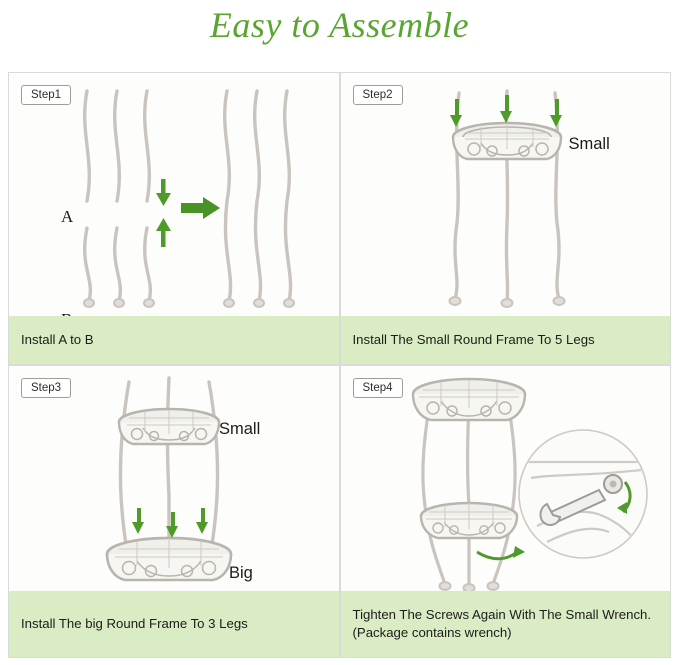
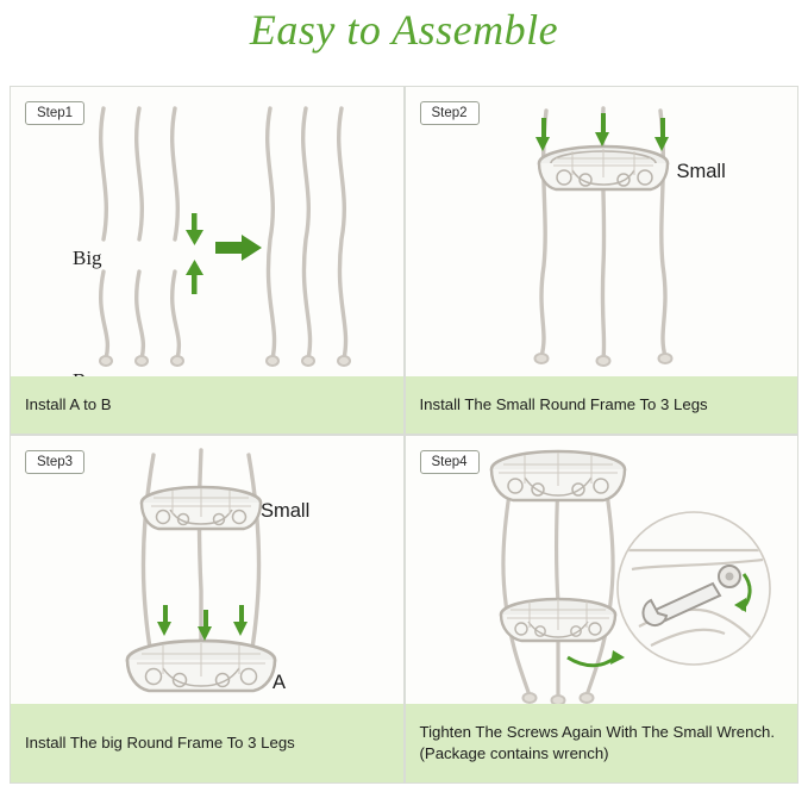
  Easy to Assemble
  Step1
- A
+ Big
  Install A to B
  Step2
  Small
- Install The Small Round Frame To 5 Legs
+ Install The Small Round Frame To 3 Legs
  Step3
  Small
- Big
+ A
  Install The big Round Frame To 3 Legs
  Step4
  Tighten The Screws Again With The Small Wrench.
  (Package contains wrench)
